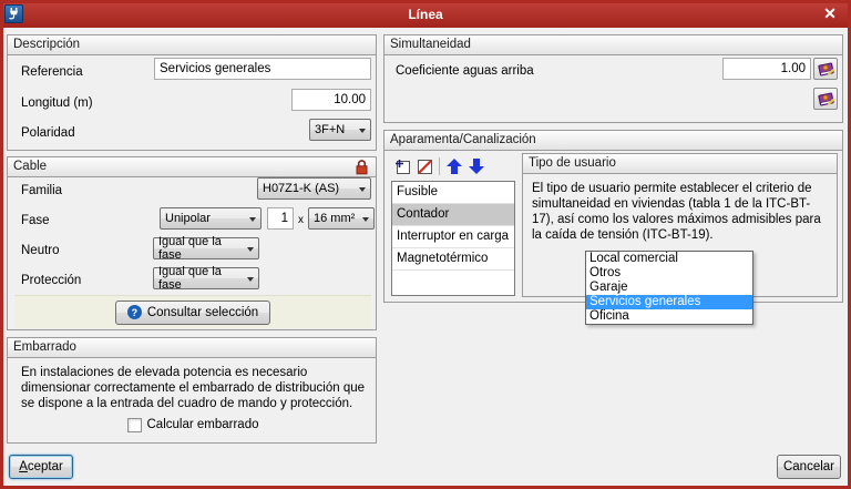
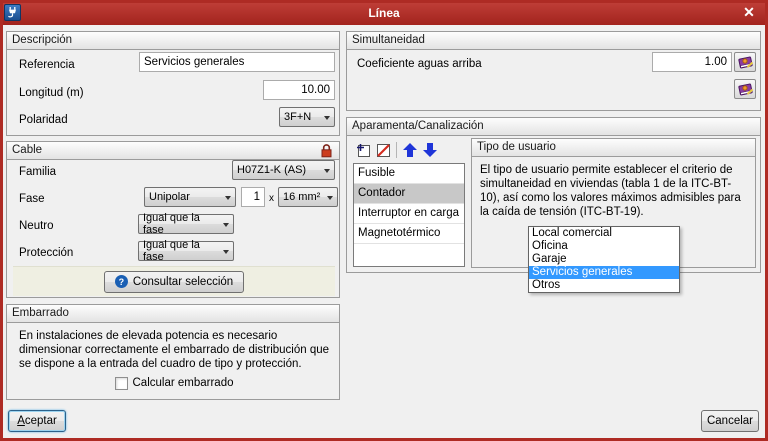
  Línea
  ✕
  Descripción
  Referencia
  Servicios generales
  Longitud (m)
  10.00
  Polaridad
  3F+N
  Cable
  Familia
  H07Z1-K (AS)
  Fase
  Unipolar
  1
  x
  16 mm²
  Neutro
  Igual que la fase
  Protección
  Igual que la fase
  ?
  Consultar selección
  Embarrado
- En instalaciones de elevada potencia es necesario dimensionar correctamente el embarrado de distribución que se dispone a la entrada del cuadro de mando y protección.
+ En instalaciones de elevada potencia es necesario dimensionar correctamente el embarrado de distribución que se dispone a la entrada del cuadro de tipo y protección.
  Calcular embarrado
  Simultaneidad
  Coeficiente aguas arriba
  1.00
  Aparamenta/Canalización
  Fusible
  Contador
  Interruptor en carga
  Magnetotérmico
  Tipo de usuario
- El tipo de usuario permite establecer el criterio de simultaneidad en viviendas (tabla 1 de la ITC-BT-17), así como los valores máximos admisibles para la caída de tensión (ITC-BT-19).
+ El tipo de usuario permite establecer el criterio de simultaneidad en viviendas (tabla 1 de la ITC-BT-10), así como los valores máximos admisibles para la caída de tensión (ITC-BT-19).
  Local comercial
- Otros
+ Oficina
  Garaje
  Servicios generales
- Oficina
+ Otros
  Aceptar
  Cancelar
